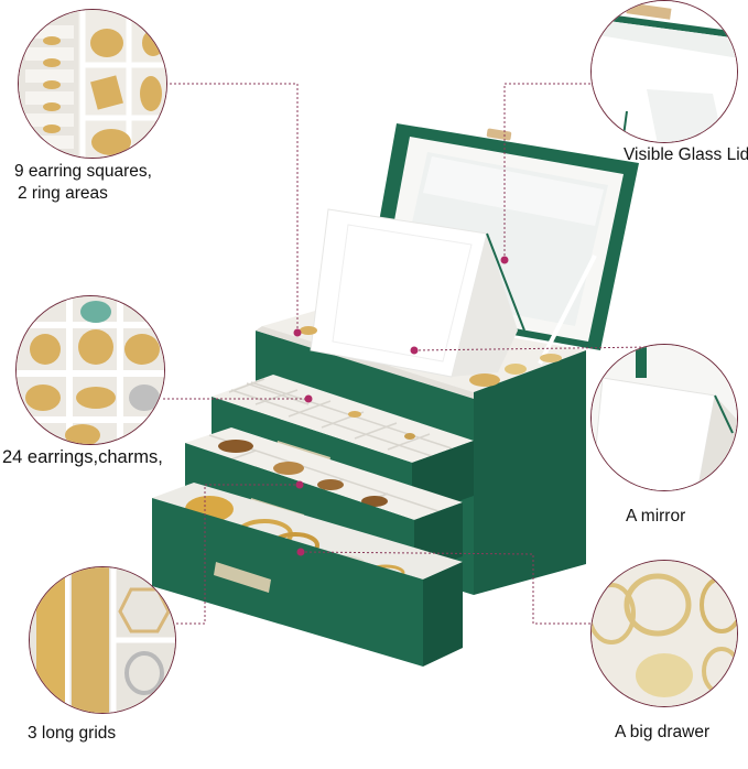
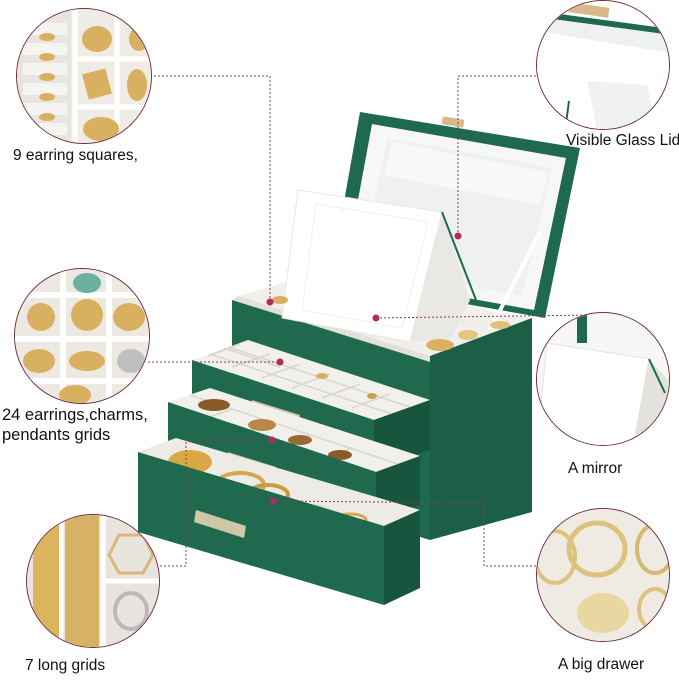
  9 earring squares,
- 2 ring areas
  24 earrings,charms,
+ pendants grids
- 3 long grids
+ 7 long grids
  Visible Glass Lid
  A mirror
  A big drawer
